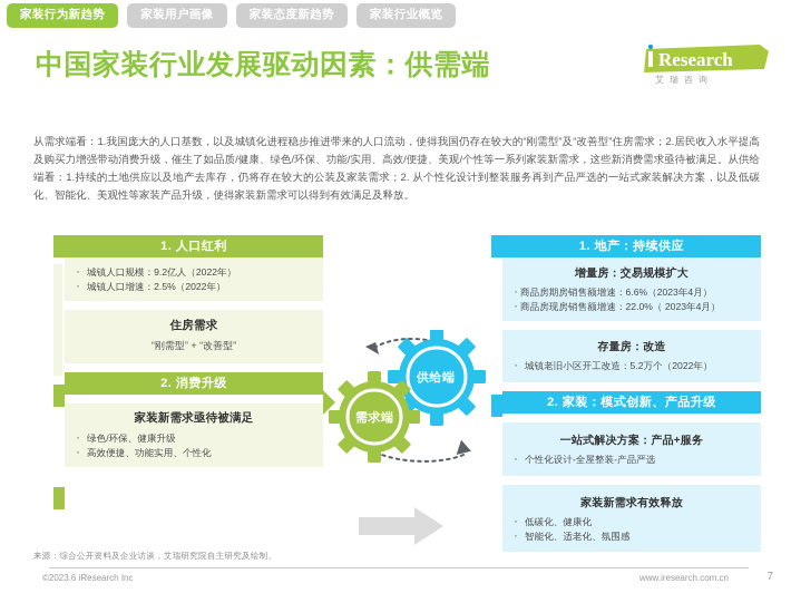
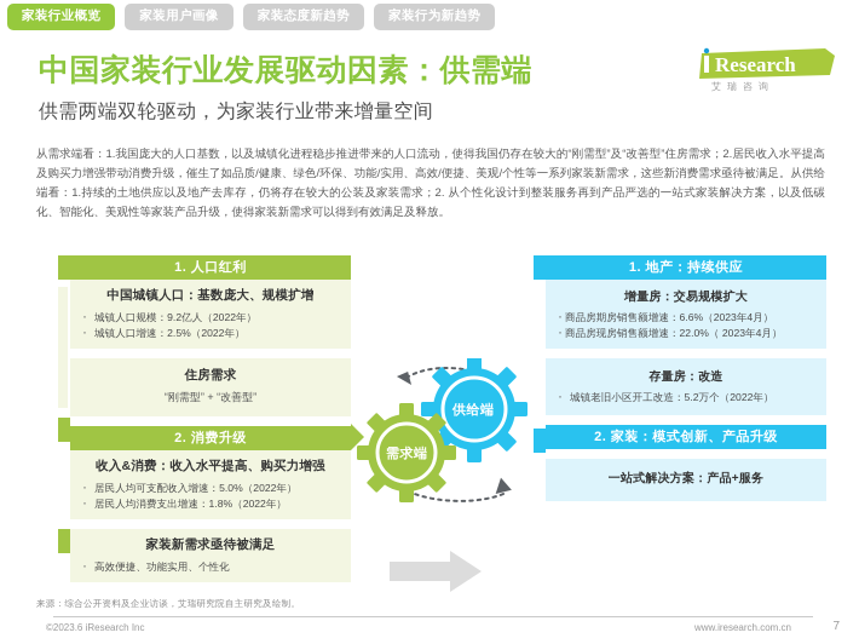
- 家装行为新趋势
+ 家装行业概览
  家装用户画像
  家装态度新趋势
- 家装行业概览
+ 家装行为新趋势
  中国家装行业发展驱动因素：供需端
+ 供需两端双轮驱动，为家装行业带来增量空间
  Research
  艾瑞咨询
  从需求端看：1.我国庞大的人口基数，以及城镇化进程稳步推进带来的人口流动，使得我国仍存在较大的“刚需型”及“改善型”住房需求；2.居民收入水平提高及购买力增强带动消费升级，催生了如品质/健康、绿色/环保、功能/实用、高效/便捷、美观/个性等一系列家装新需求，这些新消费需求亟待被满足。从供给端看：1.持续的土地供应以及地产去库存，仍将存在较大的公装及家装需求；2. 从个性化设计到整装服务再到产品严选的一站式家装解决方案，以及低碳化、智能化、美观性等家装产品升级，使得家装新需求可以得到有效满足及释放。
  1. 人口红利
+ 中国城镇人口：基数庞大、规模扩增
  城镇人口规模：9.2亿人（2022年）
  城镇人口增速：2.5%（2022年）
  住房需求
  “刚需型” + “改善型”
  2. 消费升级
+ 收入&消费：收入水平提高、购买力增强
+ 居民人均可支配收入增速：5.0%（2022年）
+ 居民人均消费支出增速：1.8%（2022年）
  家装新需求亟待被满足
- 绿色/环保、健康升级
  高效便捷、功能实用、个性化
  1. 地产：持续供应
  增量房：交易规模扩大
  商品房期房销售额增速：6.6%（2023年4月）
  商品房现房销售额增速：22.0%（ 2023年4月）
  存量房：改造
  城镇老旧小区开工改造：5.2万个（2022年）
  2. 家装：模式创新、产品升级
  一站式解决方案：产品+服务
- 个性化设计-全屋整装-产品严选
- 家装新需求有效释放
- 低碳化、健康化
- 智能化、适老化、氛围感
  供给端
  需求端
  来源：综合公开资料及企业访谈，艾瑞研究院自主研究及绘制。
  ©2023.6 iResearch Inc
  www.iresearch.com.cn
  7
